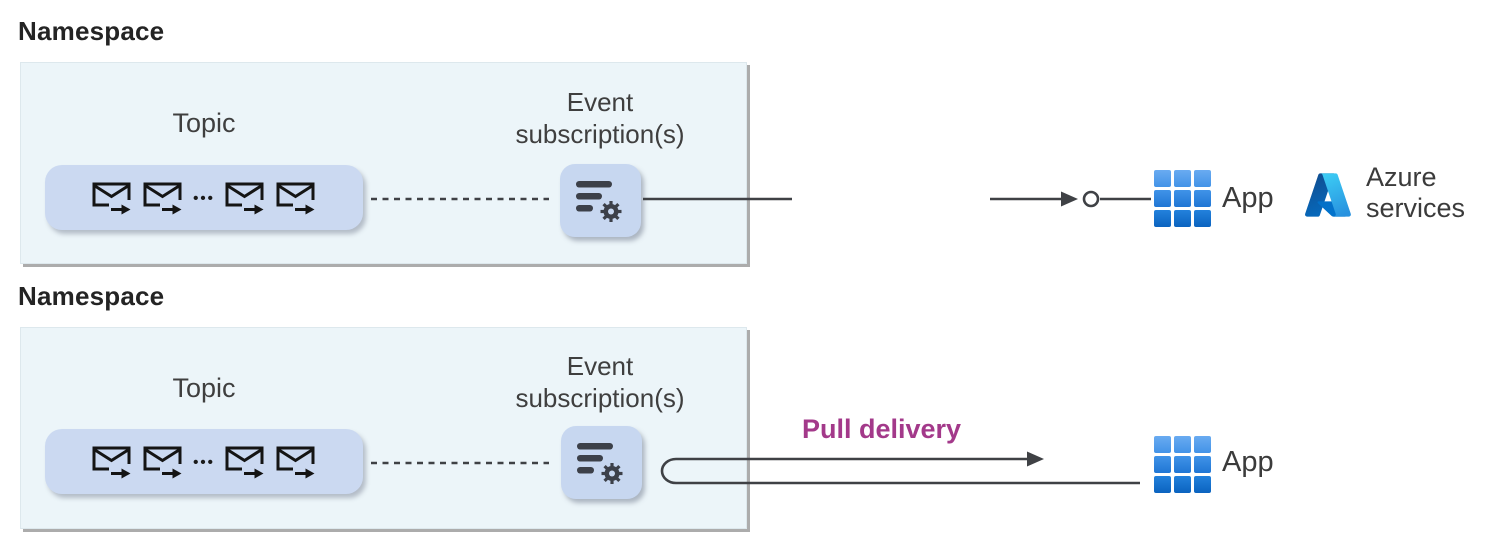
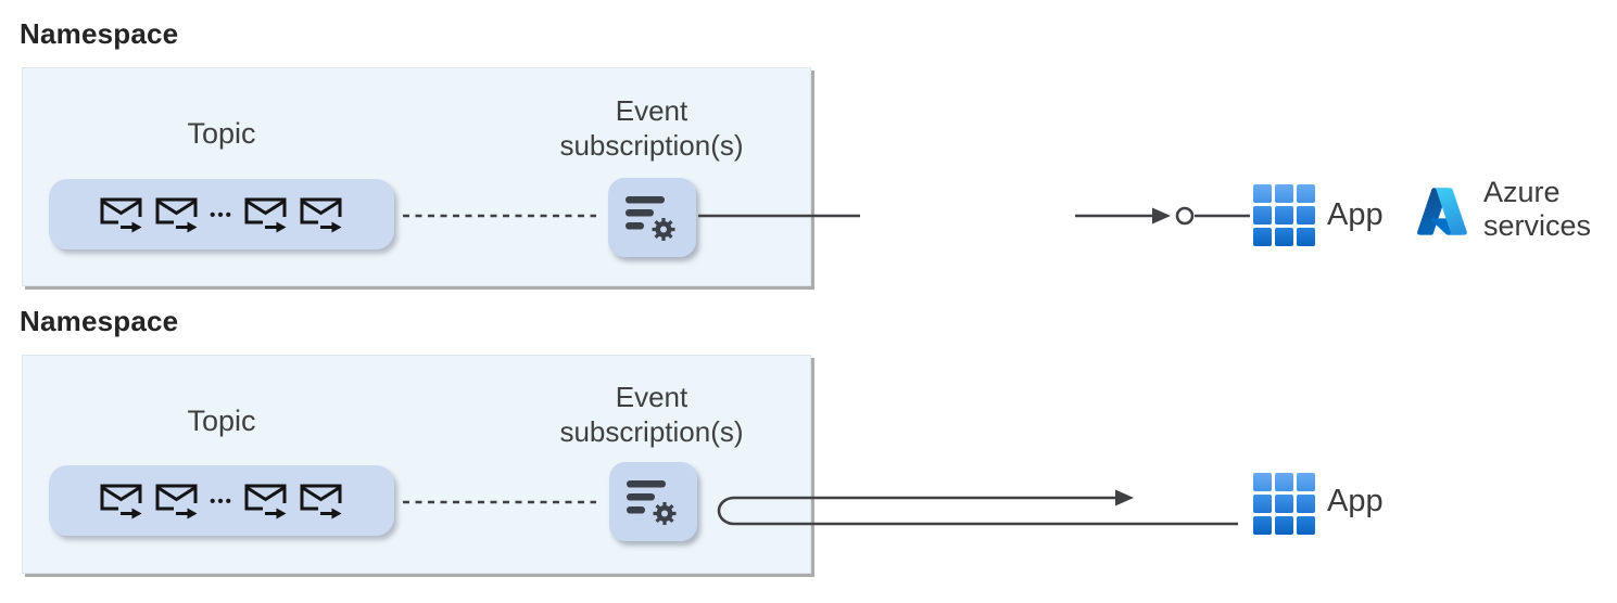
  Namespace
  Topic
  •••
  Event subscription(s)
  Namespace
  Topic
  •••
  Event subscription(s)
- Pull delivery
  App
  Azure services
  App
